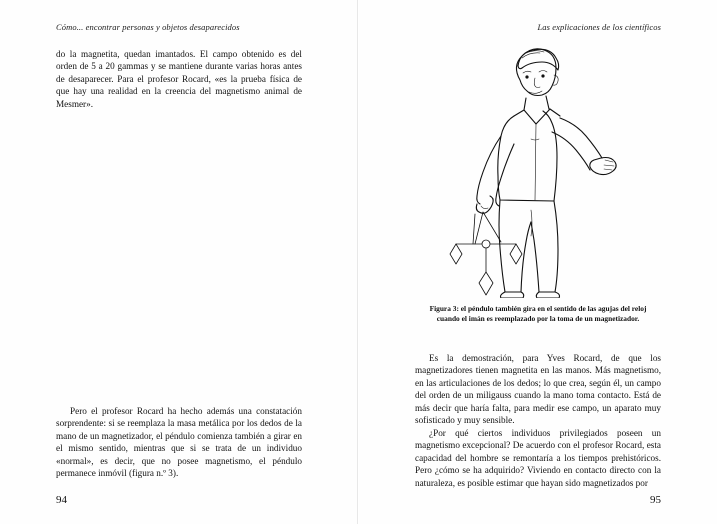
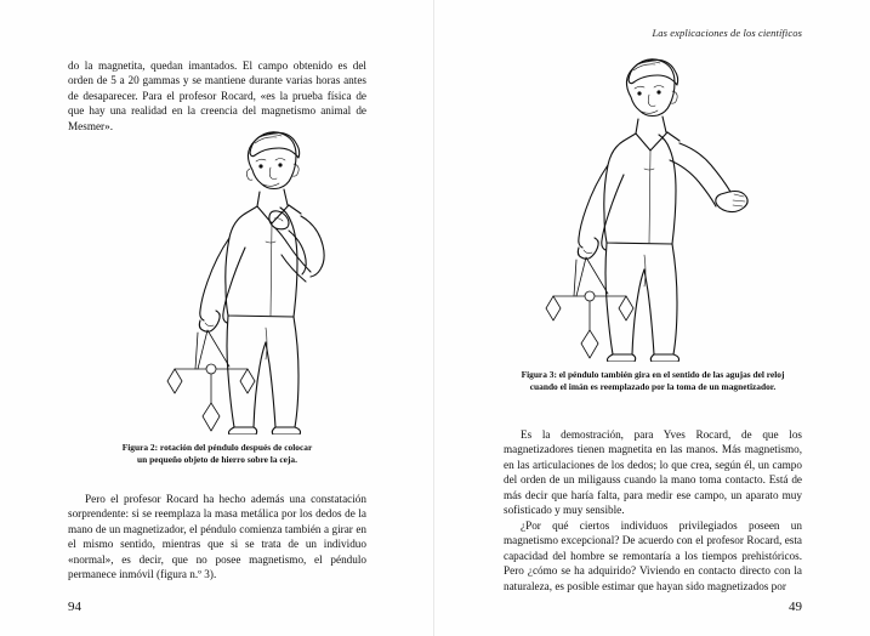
- Cómo... encontrar personas y objetos desaparecidos
  do la magnetita, quedan imantados. El campo obtenido es del orden de 5 a 20 gammas y se mantiene durante varias horas antes de desaparecer. Para el profesor Rocard, «es la prueba física de que hay una realidad en la creencia del magnetismo animal de Mesmer».
+ Figura 2: rotación del péndulo después de colocar
+ un pequeño objeto de hierro sobre la ceja.
  Pero el profesor Rocard ha hecho además una constatación sorprendente: si se reemplaza la masa metálica por los dedos de la mano de un magnetizador, el péndulo comienza también a girar en el mismo sentido, mientras que si se trata de un individuo «normal», es decir, que no posee magnetismo, el péndulo permanece inmóvil (figura n.º 3).
  94
  Las explicaciones de los científicos
  Figura 3: el péndulo también gira en el sentido de las agujas del reloj
  cuando el imán es reemplazado por la toma de un magnetizador.
  Es la demostración, para Yves Rocard, de que los magnetizadores tienen magnetita en las manos. Más magnetismo, en las articulaciones de los dedos; lo que crea, según él, un campo del orden de un miligauss cuando la mano toma contacto. Está de más decir que haría falta, para medir ese campo, un aparato muy sofisticado y muy sensible.
  ¿Por qué ciertos individuos privilegiados poseen un magnetismo excepcional? De acuerdo con el profesor Rocard, esta capacidad del hombre se remontaría a los tiempos prehistóricos. Pero ¿cómo se ha adquirido? Viviendo en contacto directo con la naturaleza, es posible estimar que hayan sido magnetizados por
- 95
+ 49
